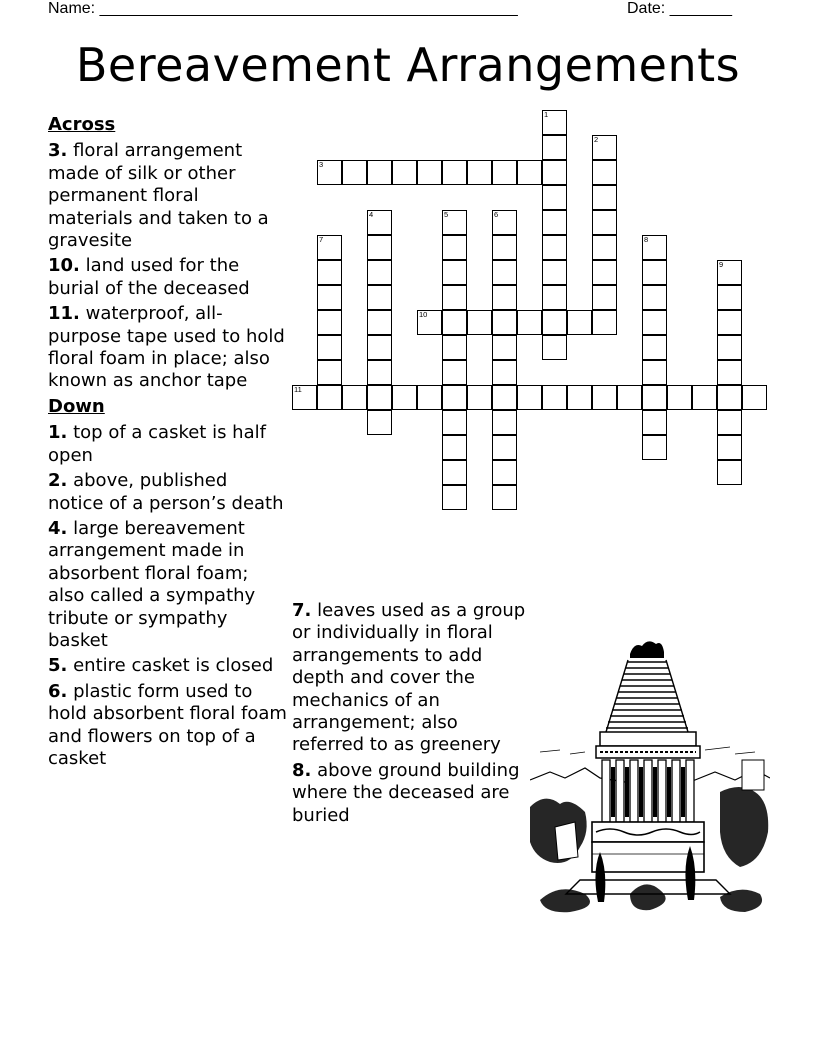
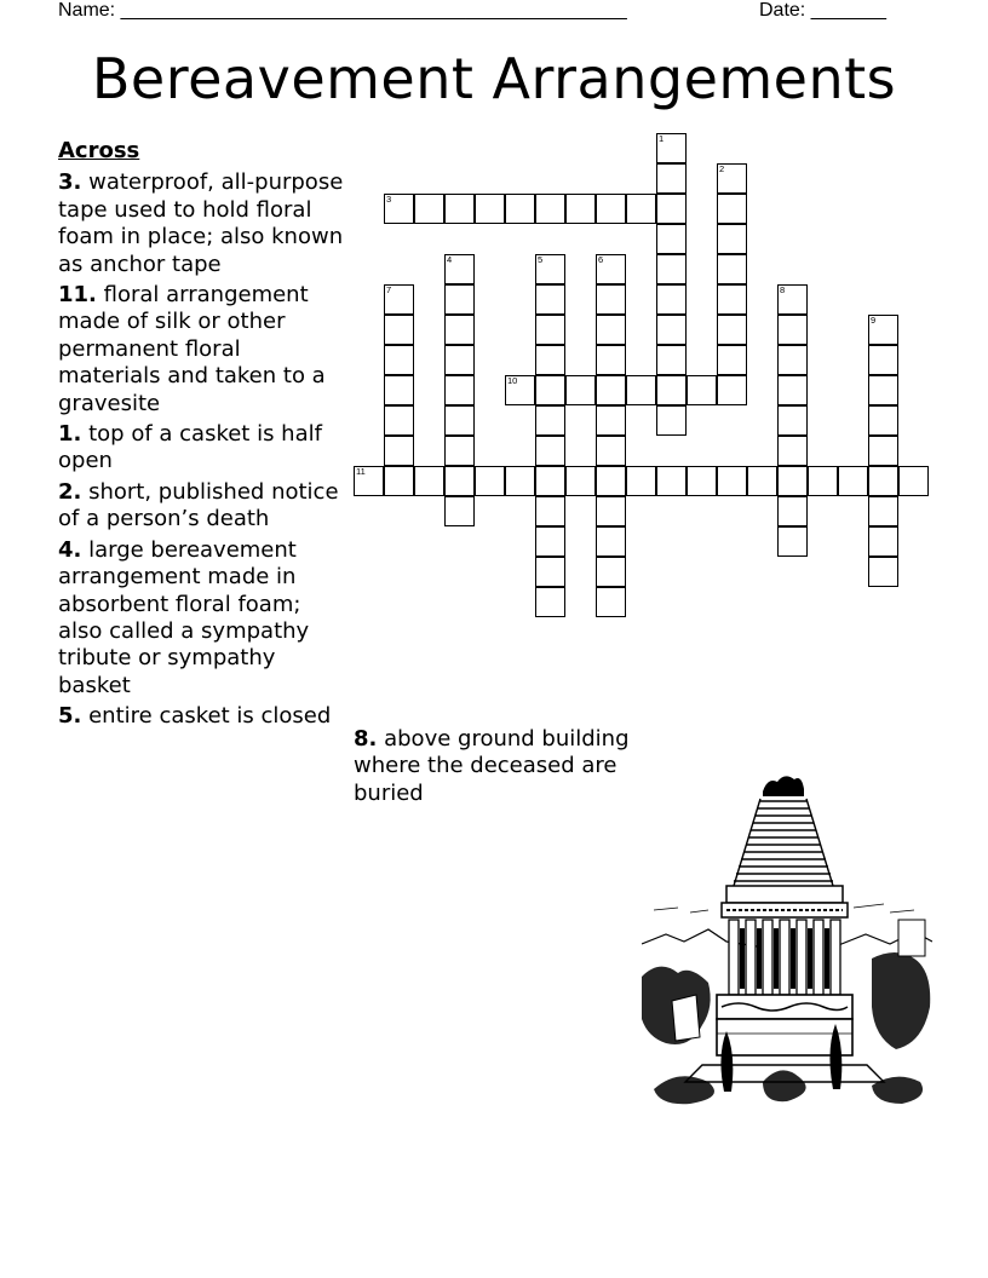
  Name: _______________________________________________
  Date: _______
  Bereavement Arrangements
  Across
- 3. floral arrangement made of silk or other permanent floral materials and taken to a gravesite
+ 3. waterproof, all-purpose tape used to hold floral foam in place; also known as anchor tape
- 10. land used for the burial of the deceased
- 11. waterproof, all-purpose tape used to hold floral foam in place; also known as anchor tape
+ 11. floral arrangement made of silk or other permanent floral materials and taken to a gravesite
- Down
  1. top of a casket is half open
- 2. above, published notice of a person’s death
+ 2. short, published notice of a person’s death
  4. large bereavement arrangement made in absorbent floral foam; also called a sympathy tribute or sympathy basket
  5. entire casket is closed
- 6. plastic form used to hold absorbent floral foam and flowers on top of a casket
- 7. leaves used as a group or individually in floral arrangements to add depth and cover the mechanics of an arrangement; also referred to as greenery
  8. above ground building where the deceased are buried
  1
  2
  3
  4
  5
  6
  7
  8
  9
  10
  11
